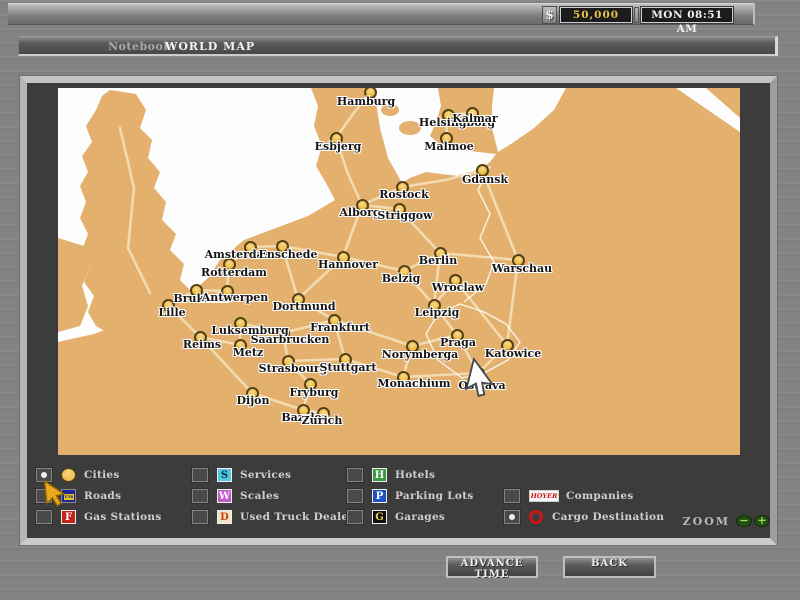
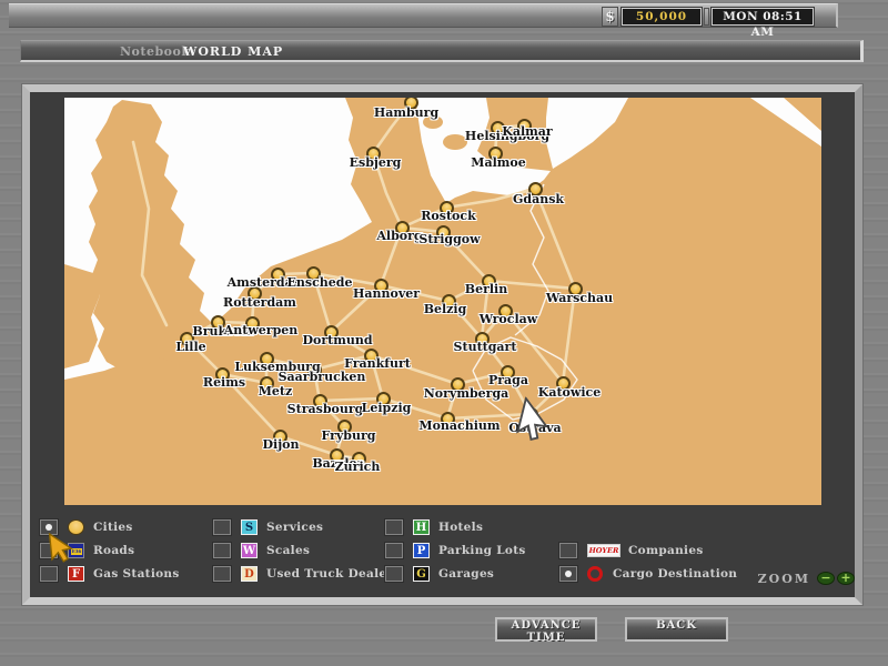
  $
  50,000
  MON 08:51 AM
  Notebook:
  WORLD MAP
  Hamburg
  Helsingborg
  Kalmar
  Esbjerg
  Malmoe
  Gdansk
  Rostock
  Alborg
  Striggow
  Hannover
  Berlin
  Warschau
  Amsterdam
  Enschede
  Rotterdam
  Belzig
  Wroclaw
  Bruksela
  Antwerpen
  Lille
  Dortmund
- Leipzig
+ Stuttgart
  Luksemburg
  Frankfurt
  Saarbrucken
  Reims
  Metz
  Praga
  Norymberga
  Katowice
  Strasbourg
- Stuttgart
+ Leipzig
  Monachium
  Fryburg
  Dijon
  Bazylea
  Zurich
  Cities
  Roads
  F
  Gas Stations
  S
  Services
  W
  Scales
  D
  Used Truck Deale
  H
  Hotels
  P
  Parking Lots
  G
  Garages
  HOYER
  Companies
  Cargo Destination
  ZOOM
  −
  +
  ADVANCE TIME
  BACK
